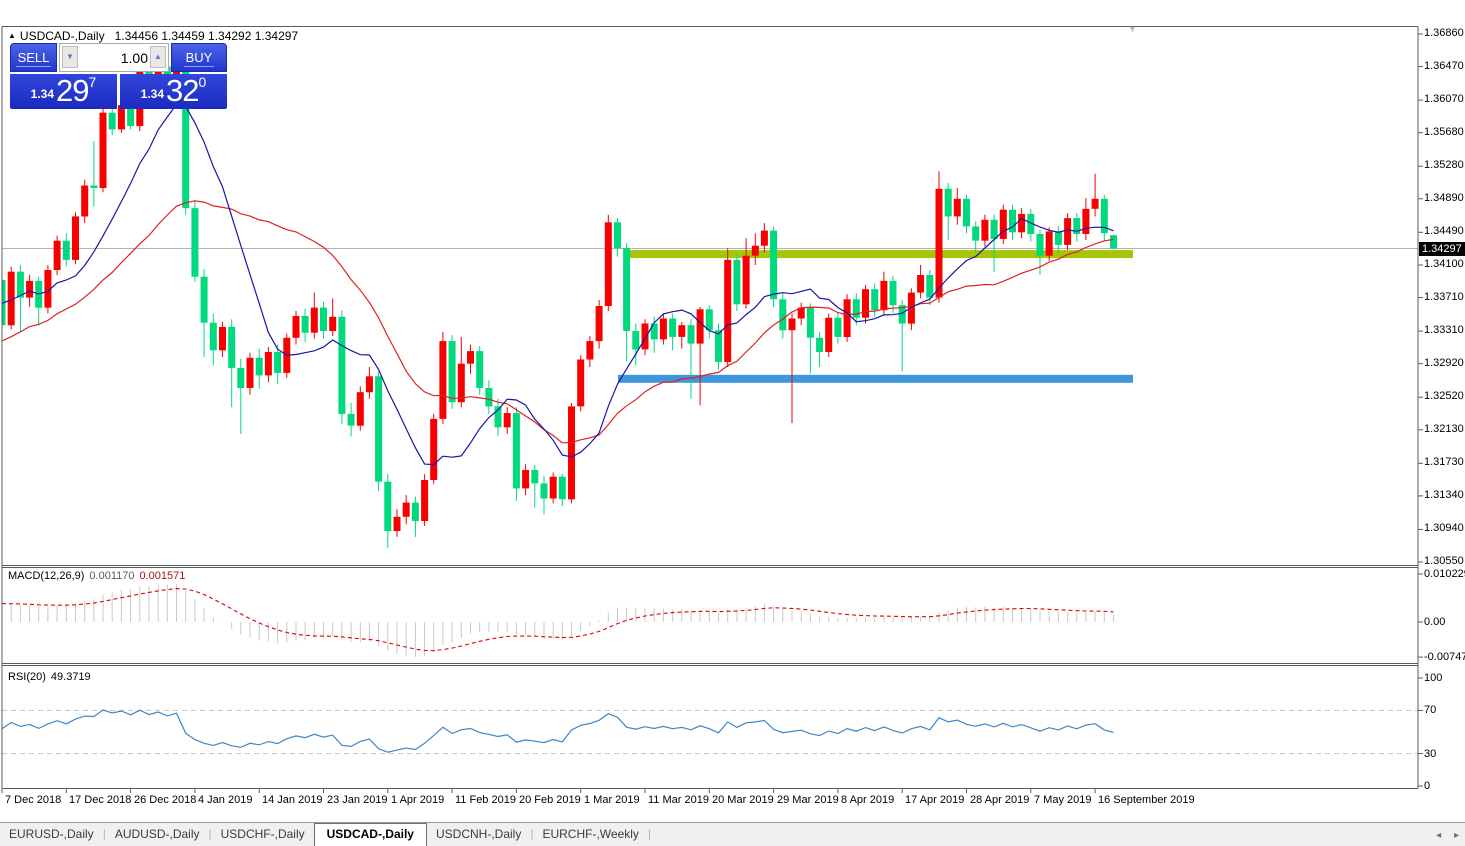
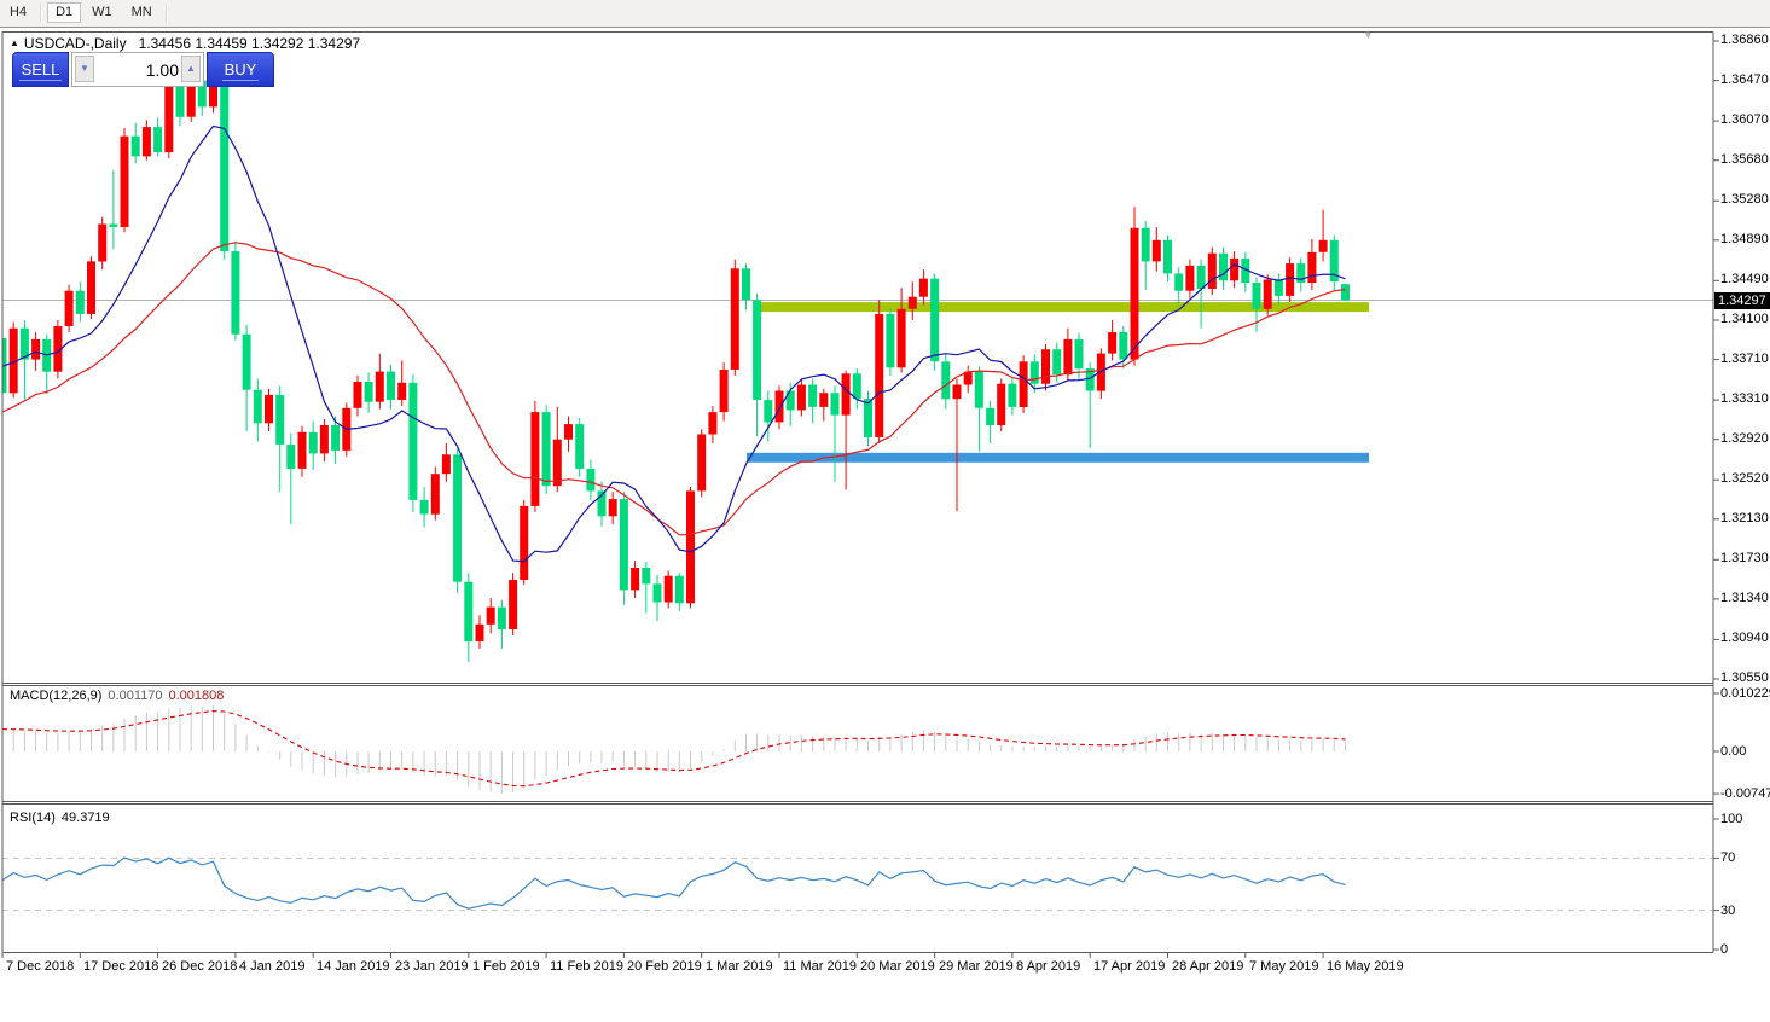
+ H4 D1 W1 MN
  ▲ USDCAD-,Daily 1.34456 1.34459 1.34292 1.34297
  SELL
  ▼
  1.00
  ▲
  BUY
- 1.34 297
- 1.34 320
- MACD(12,26,9) 0.001170 0.001571
+ MACD(12,26,9) 0.001170 0.001808
- RSI(20) 49.3719
+ RSI(14) 49.3719
  1.34297
  ▼
  1.36860
  1.36470
  1.36070
  1.35680
  1.35280
  1.34890
  1.34490
  1.34100
  1.33710
  1.33310
  1.32920
  1.32520
  1.32130
  1.31730
  1.31340
  1.30940
  1.30550
  0.01022
  0.00
  -0.00747
  100
  70
  30
  0
  7 Dec 2018
  17 Dec 2018
  26 Dec 2018
  4 Jan 2019
  14 Jan 2019
  23 Jan 2019
- 1 Apr 2019
+ 1 Feb 2019
  11 Feb 2019
  20 Feb 2019
  1 Mar 2019
  11 Mar 2019
  20 Mar 2019
  29 Mar 2019
  8 Apr 2019
  17 Apr 2019
  28 Apr 2019
  7 May 2019
- 16 September 2019
+ 16 May 2019
- EURUSD-,Daily | AUDUSD-,Daily | USDCHF-,Daily USDCAD-,Daily USDCNH-,Daily | EURCHF-,Weekly |
- ◂ ▸
